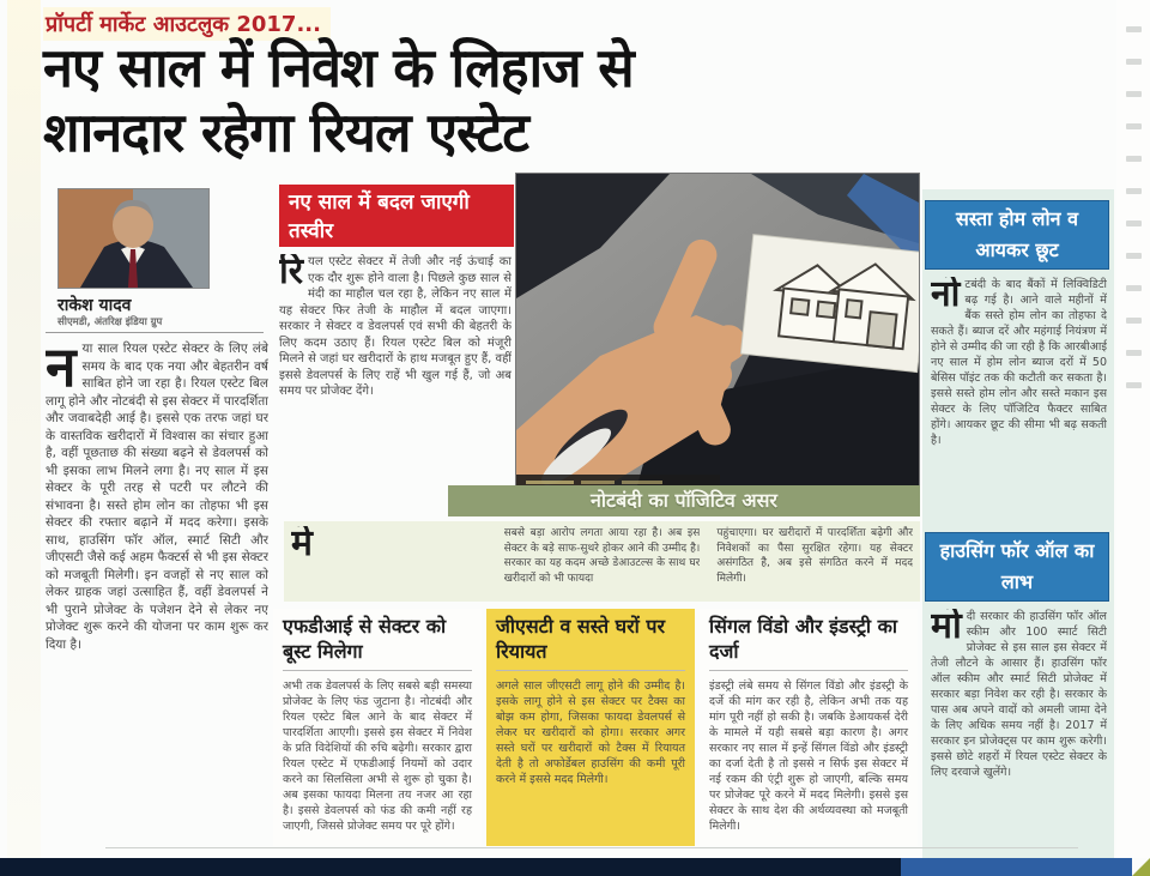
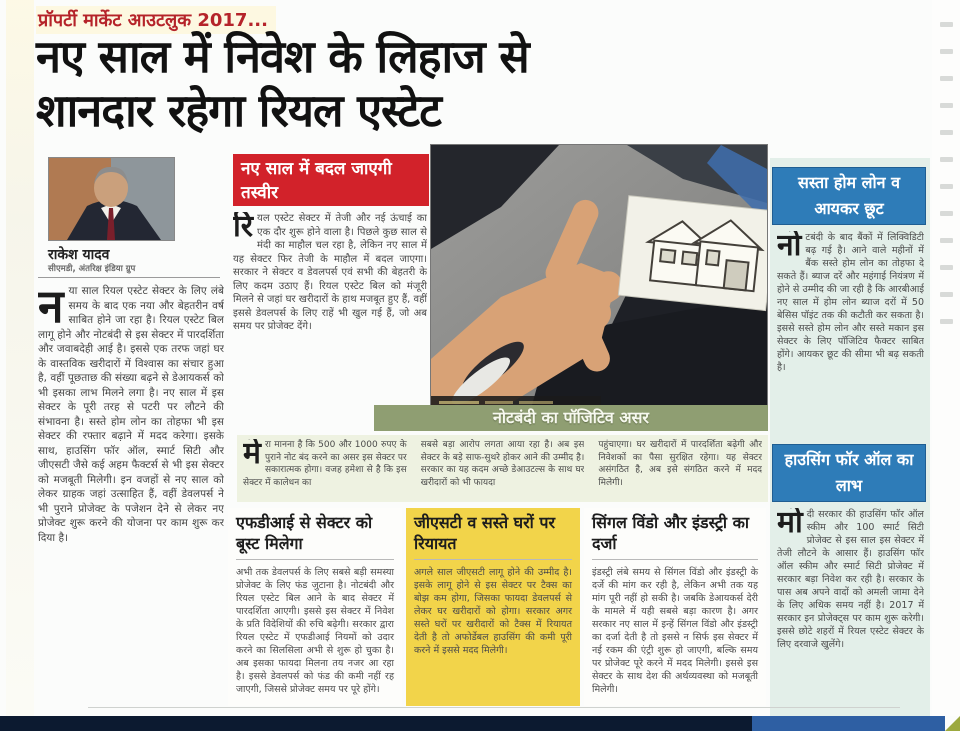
  प्रॉपर्टी मार्केट आउटलुक 2017...
  नए साल में निवेश के लिहाज से
  शानदार रहेगा रियल एस्टेट
  राकेश यादव
  सीएमडी, अंतरिक्ष इंडिया ग्रुप
  न
- या साल रियल एस्टेट सेक्टर के लिए लंबे समय के बाद एक नया और बेहतरीन वर्ष साबित होने जा रहा है। रियल एस्टेट बिल लागू होने और नोटबंदी से इस सेक्टर में पारदर्शिता और जवाबदेही आई है। इससे एक तरफ जहां घर के वास्तविक खरीदारों में विश्वास का संचार हुआ है, वहीं पूछताछ की संख्या बढ़ने से डेवलपर्स को भी इसका लाभ मिलने लगा है। नए साल में इस सेक्टर के पूरी तरह से पटरी पर लौटने की संभावना है। सस्ते होम लोन का तोहफा भी इस सेक्टर की रफ्तार बढ़ाने में मदद करेगा। इसके साथ, हाउसिंग फॉर ऑल, स्मार्ट सिटी और जीएसटी जैसे कई अहम फैक्टर्स से भी इस सेक्टर को मजबूती मिलेगी। इन वजहों से नए साल को लेकर ग्राहक जहां उत्साहित हैं, वहीं डेवलपर्स ने भी पुराने प्रोजेक्ट के पजेशन देने से लेकर नए प्रोजेक्ट शुरू करने की योजना पर काम शुरू कर दिया है।
+ या साल रियल एस्टेट सेक्टर के लिए लंबे समय के बाद एक नया और बेहतरीन वर्ष साबित होने जा रहा है। रियल एस्टेट बिल लागू होने और नोटबंदी से इस सेक्टर में पारदर्शिता और जवाबदेही आई है। इससे एक तरफ जहां घर के वास्तविक खरीदारों में विश्वास का संचार हुआ है, वहीं पूछताछ की संख्या बढ़ने से डेआयकर्स को भी इसका लाभ मिलने लगा है। नए साल में इस सेक्टर के पूरी तरह से पटरी पर लौटने की संभावना है। सस्ते होम लोन का तोहफा भी इस सेक्टर की रफ्तार बढ़ाने में मदद करेगा। इसके साथ, हाउसिंग फॉर ऑल, स्मार्ट सिटी और जीएसटी जैसे कई अहम फैक्टर्स से भी इस सेक्टर को मजबूती मिलेगी। इन वजहों से नए साल को लेकर ग्राहक जहां उत्साहित हैं, वहीं डेवलपर्स ने भी पुराने प्रोजेक्ट के पजेशन देने से लेकर नए प्रोजेक्ट शुरू करने की योजना पर काम शुरू कर दिया है।
  नए साल में बदल जाएगी तस्वीर
  रि
  यल एस्टेट सेक्टर में तेजी और नई ऊंचाई का एक दौर शुरू होने वाला है। पिछले कुछ साल से मंदी का माहौल चल रहा है, लेकिन नए साल में यह सेक्टर फिर तेजी के माहौल में बदल जाएगा। सरकार ने सेक्टर व डेवलपर्स एवं सभी की बेहतरी के लिए कदम उठाए हैं। रियल एस्टेट बिल को मंजूरी मिलने से जहां घर खरीदारों के हाथ मजबूत हुए हैं, वहीं इससे डेवलपर्स के लिए राहें भी खुल गई हैं, जो अब समय पर प्रोजेक्ट देंगे।
  सस्ता होम लोन व आयकर छूट
  नो
  टबंदी के बाद बैंकों में लिक्विडिटी बढ़ गई है। आने वाले महीनों में बैंक सस्ते होम लोन का तोहफा दे सकते हैं। ब्याज दरें और महंगाई नियंत्रण में होने से उम्मीद की जा रही है कि आरबीआई नए साल में होम लोन ब्याज दरों में 50 बेसिस पॉइंट तक की कटौती कर सकता है। इससे सस्ते होम लोन और सस्ते मकान इस सेक्टर के लिए पॉजिटिव फैक्टर साबित होंगे। आयकर छूट की सीमा भी बढ़ सकती है।
  हाउसिंग फॉर ऑल का लाभ
  मो
  दी सरकार की हाउसिंग फॉर ऑल स्कीम और 100 स्मार्ट सिटी प्रोजेक्ट से इस साल इस सेक्टर में तेजी लौटने के आसार हैं। हाउसिंग फॉर ऑल स्कीम और स्मार्ट सिटी प्रोजेक्ट में सरकार बड़ा निवेश कर रही है। सरकार के पास अब अपने वादों को अमली जामा देने के लिए अधिक समय नहीं है। 2017 में सरकार इन प्रोजेक्ट्स पर काम शुरू करेगी। इससे छोटे शहरों में रियल एस्टेट सेक्टर के लिए दरवाजे खुलेंगे।
  नोटबंदी का पॉजिटिव असर
  मे
+ रा मानना है कि 500 और 1000 रुपए के पुराने नोट बंद करने का असर इस सेक्टर पर सकारात्मक होगा। वजह हमेशा से है कि इस सेक्टर में कालेधन का
  सबसे बड़ा आरोप लगता आया रहा है। अब इस सेक्टर के बड़े साफ-सुथरे होकर आने की उम्मीद है। सरकार का यह कदम अच्छे डेआउटल्स के साथ घर खरीदारों को भी फायदा
  पहुंचाएगा। घर खरीदारों में पारदर्शिता बढ़ेगी और निवेशकों का पैसा सुरक्षित रहेगा। यह सेक्टर असंगठित है, अब इसे संगठित करने में मदद मिलेगी।
  एफडीआई से सेक्टर को बूस्ट मिलेगा
  अभी तक डेवलपर्स के लिए सबसे बड़ी समस्या प्रोजेक्ट के लिए फंड जुटाना है। नोटबंदी और रियल एस्टेट बिल आने के बाद सेक्टर में पारदर्शिता आएगी। इससे इस सेक्टर में निवेश के प्रति विदेशियों की रुचि बढ़ेगी। सरकार द्वारा रियल एस्टेट में एफडीआई नियमों को उदार करने का सिलसिला अभी से शुरू हो चुका है। अब इसका फायदा मिलना तय नजर आ रहा है। इससे डेवलपर्स को फंड की कमी नहीं रह जाएगी, जिससे प्रोजेक्ट समय पर पूरे होंगे।
  जीएसटी व सस्ते घरों पर रियायत
  अगले साल जीएसटी लागू होने की उम्मीद है। इसके लागू होने से इस सेक्टर पर टैक्स का बोझ कम होगा, जिसका फायदा डेवलपर्स से लेकर घर खरीदारों को होगा। सरकार अगर सस्ते घरों पर खरीदारों को टैक्स में रियायत देती है तो अफोर्डेबल हाउसिंग की कमी पूरी करने में इससे मदद मिलेगी।
  सिंगल विंडो और इंडस्ट्री का दर्जा
  इंडस्ट्री लंबे समय से सिंगल विंडो और इंडस्ट्री के दर्जे की मांग कर रही है, लेकिन अभी तक यह मांग पूरी नहीं हो सकी है। जबकि डेआयकर्स देरी के मामले में यही सबसे बड़ा कारण है। अगर सरकार नए साल में इन्हें सिंगल विंडो और इंडस्ट्री का दर्जा देती है तो इससे न सिर्फ इस सेक्टर में नई रकम की एंट्री शुरू हो जाएगी, बल्कि समय पर प्रोजेक्ट पूरे करने में मदद मिलेगी। इससे इस सेक्टर के साथ देश की अर्थव्यवस्था को मजबूती मिलेगी।
